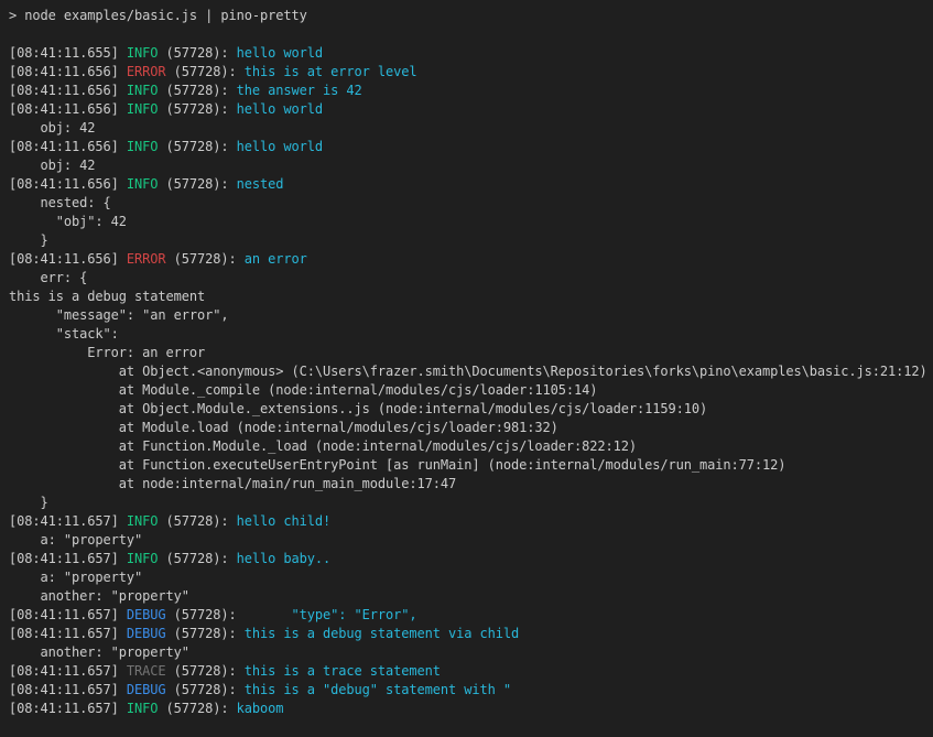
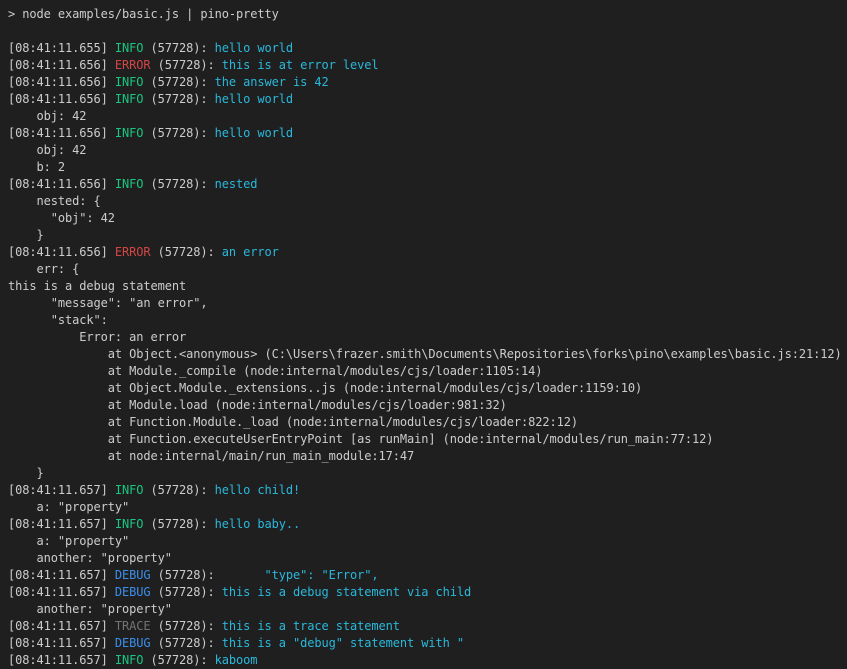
  > node examples/basic.js | pino-pretty
  [08:41:11.655] INFO (57728): hello world
  [08:41:11.656] ERROR (57728): this is at error level
  [08:41:11.656] INFO (57728): the answer is 42
  [08:41:11.656] INFO (57728): hello world
  obj: 42
  [08:41:11.656] INFO (57728): hello world
  obj: 42
+ b: 2
  [08:41:11.656] INFO (57728): nested
  nested: {
  "obj": 42
  }
  [08:41:11.656] ERROR (57728): an error
  err: {
  this is a debug statement
  "message": "an error",
  "stack":
  Error: an error
  at Object.<anonymous> (C:\Users\frazer.smith\Documents\Repositories\forks\pino\examples\basic.js:21:12)
  at Module._compile (node:internal/modules/cjs/loader:1105:14)
  at Object.Module._extensions..js (node:internal/modules/cjs/loader:1159:10)
  at Module.load (node:internal/modules/cjs/loader:981:32)
  at Function.Module._load (node:internal/modules/cjs/loader:822:12)
  at Function.executeUserEntryPoint [as runMain] (node:internal/modules/run_main:77:12)
  at node:internal/main/run_main_module:17:47
  }
  [08:41:11.657] INFO (57728): hello child!
  a: "property"
  [08:41:11.657] INFO (57728): hello baby..
  a: "property"
  another: "property"
  [08:41:11.657] DEBUG (57728): "type": "Error",
  [08:41:11.657] DEBUG (57728): this is a debug statement via child
  another: "property"
  [08:41:11.657] TRACE (57728): this is a trace statement
  [08:41:11.657] DEBUG (57728): this is a "debug" statement with "
  [08:41:11.657] INFO (57728): kaboom
